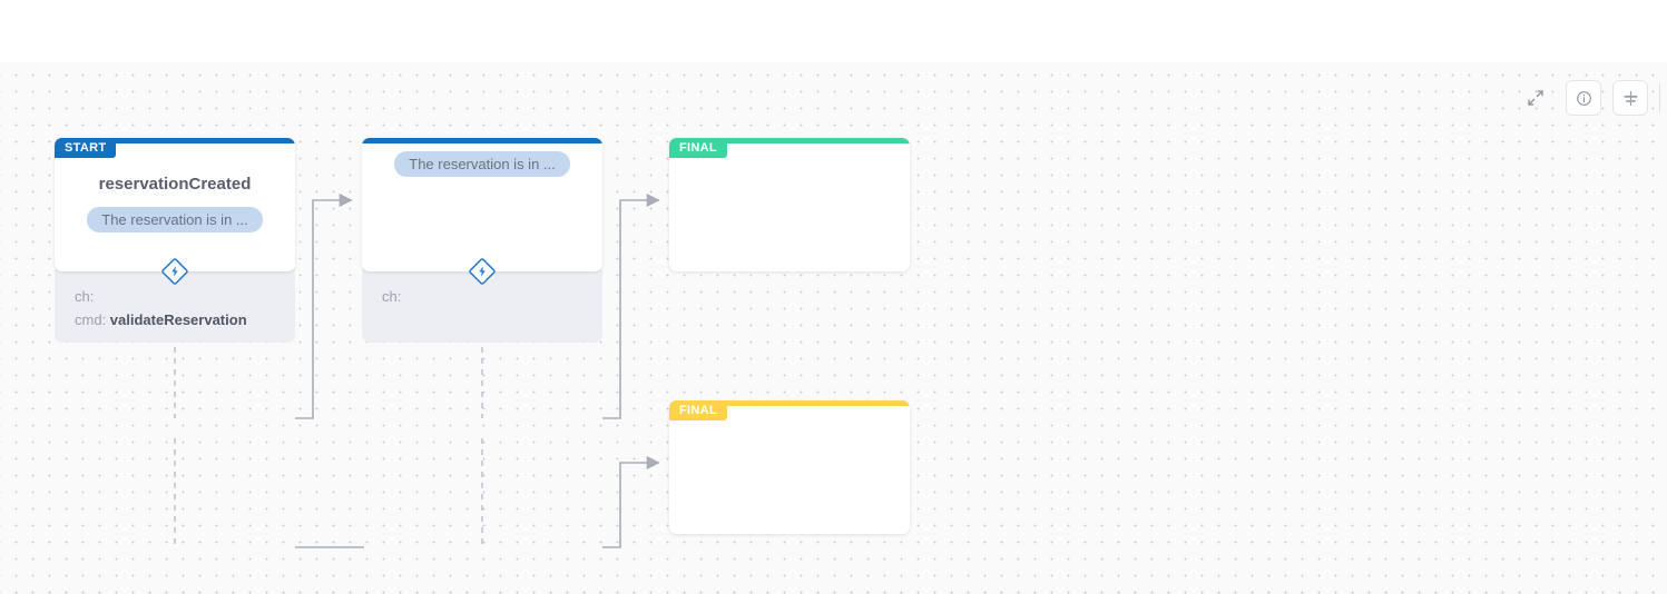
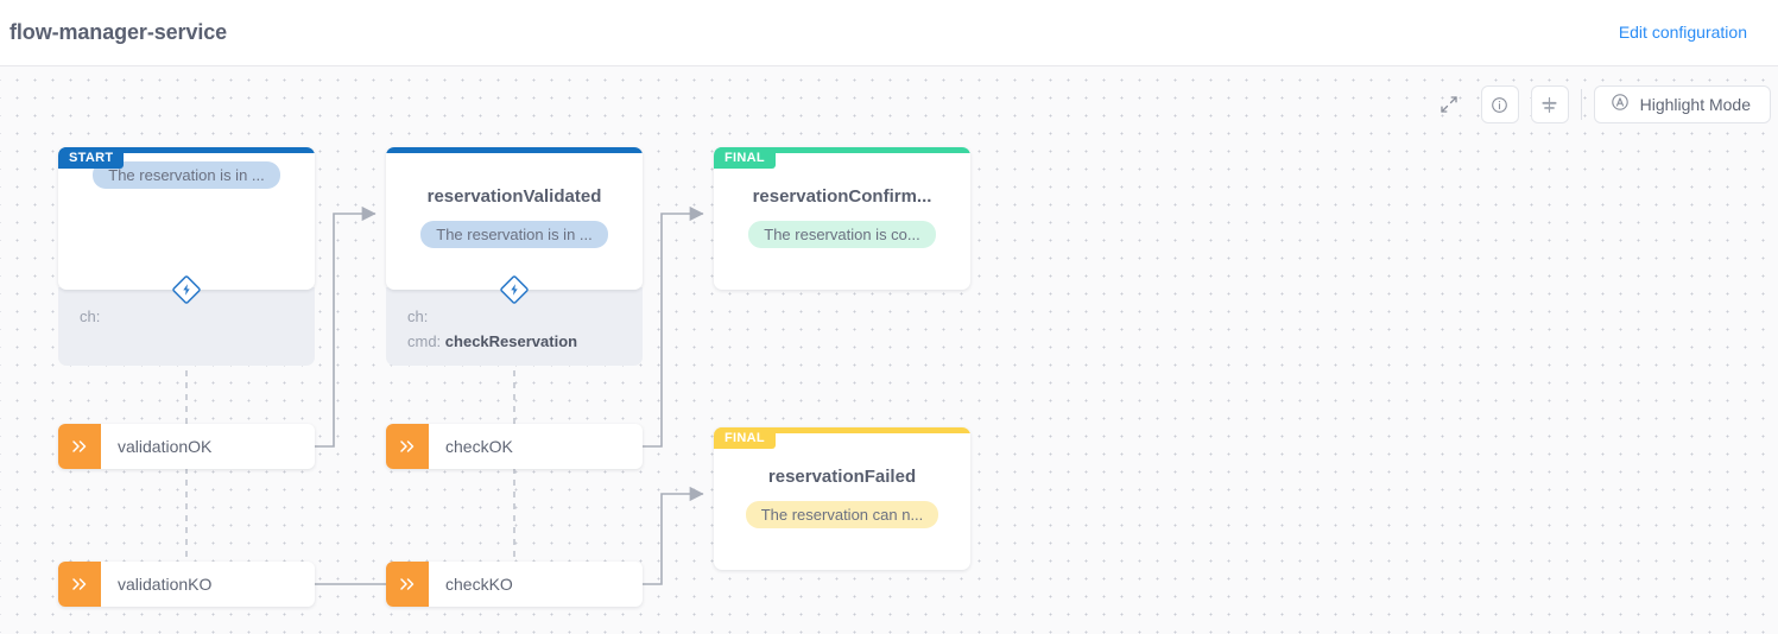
+ flow-manager-service
+ Edit configuration
+ Highlight Mode
  ch:
- cmd: validateReservation
  START
- reservationCreated
  The reservation is in ...
  ch:
+ cmd: checkReservation
+ reservationValidated
  The reservation is in ...
  FINAL
+ reservationConfirm...
+ The reservation is co...
  FINAL
+ reservationFailed
+ The reservation can n...
+ validationOK
+ checkOK
+ validationKO
+ checkKO
